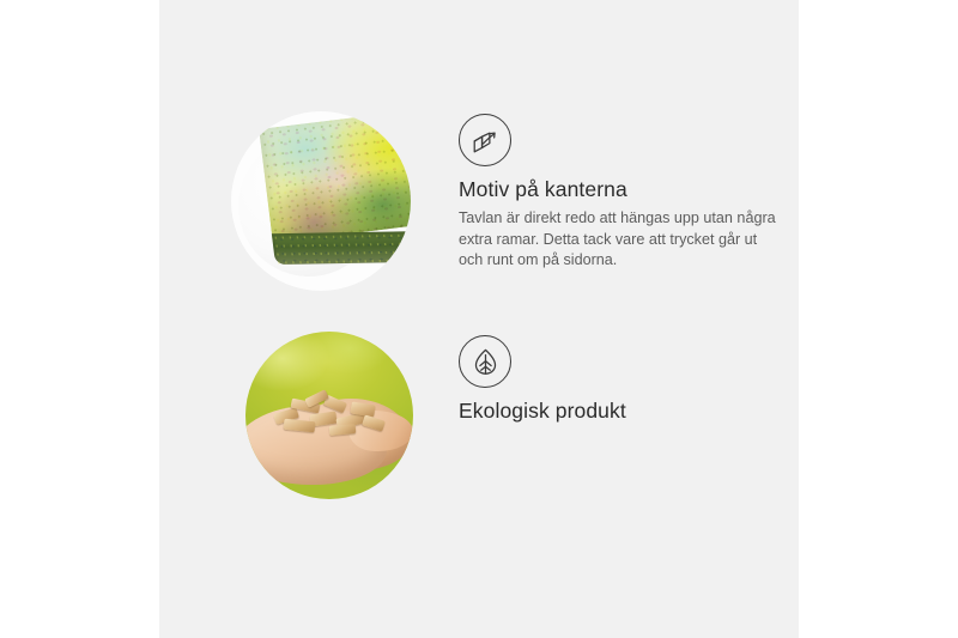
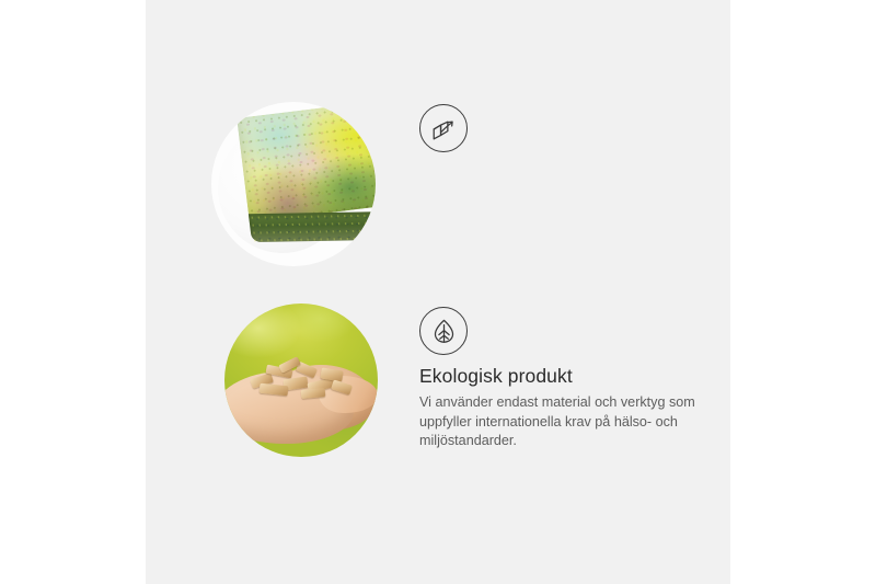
- Motiv på kanterna
- Tavlan är direkt redo att hängas upp utan några extra ramar. Detta tack vare att trycket går ut och runt om på sidorna.
  Ekologisk produkt
+ Vi använder endast material och verktyg som uppfyller internationella krav på hälso- och miljöstandarder.
